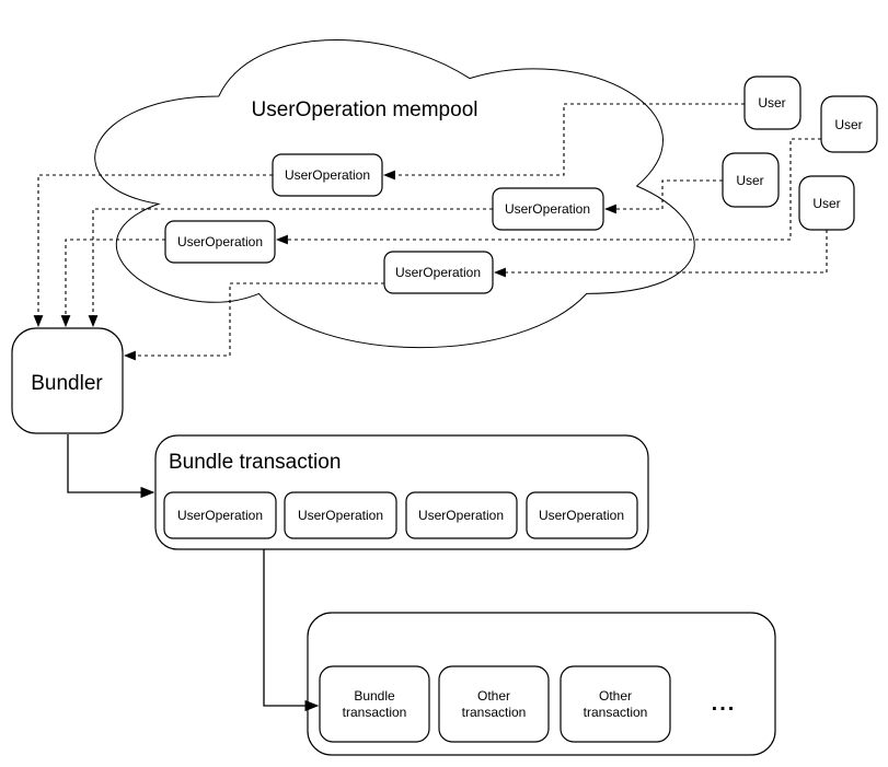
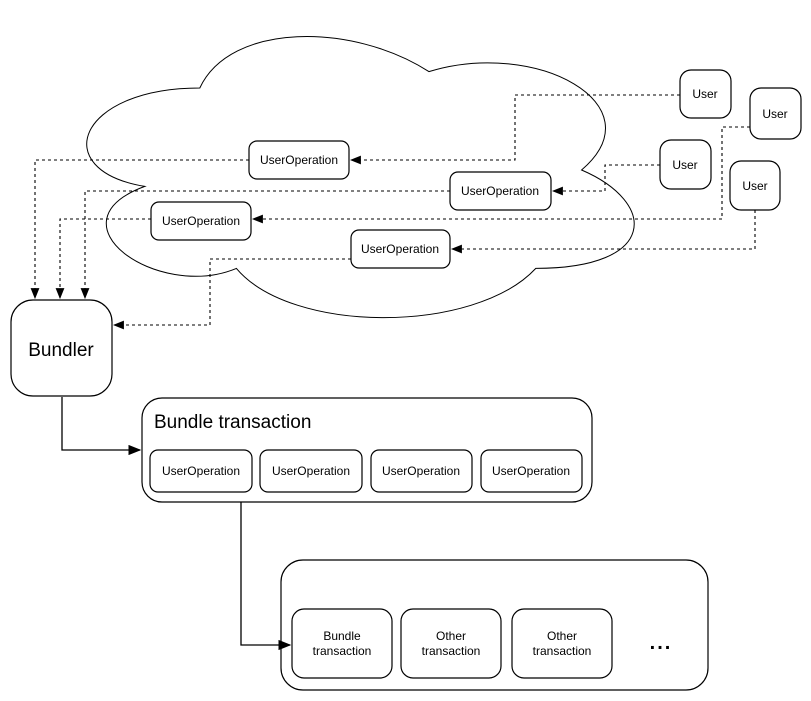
- UserOperation mempool
  Bundle transaction
  UserOperation
  UserOperation
  UserOperation
  UserOperation
  User
  User
  User
  User
  Bundler
  UserOperation
  UserOperation
  UserOperation
  UserOperation
  Bundle
  transaction
  Other
  transaction
  Other
  transaction
  ...
